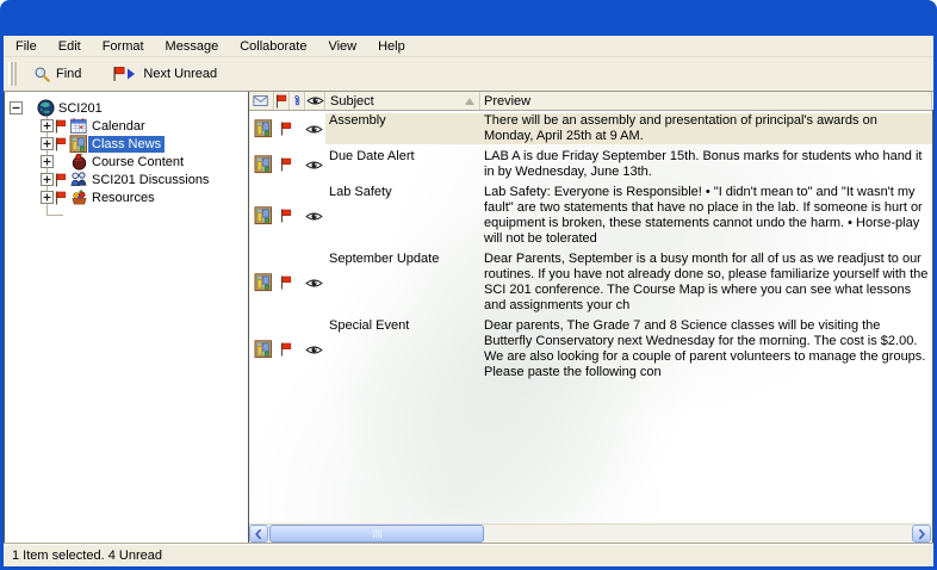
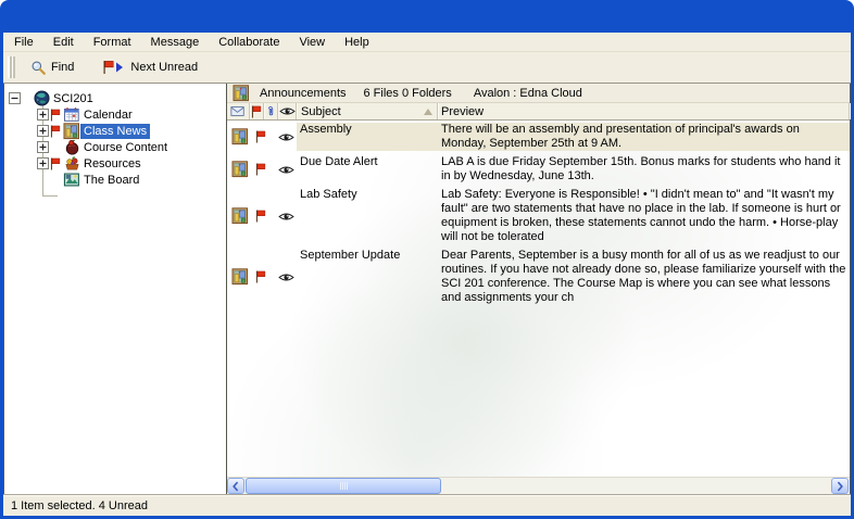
  File
  Edit
  Format
  Message
  Collaborate
  View
  Help
  Find
  Next Unread
  SCI201
  Calendar
  Class News
  Course Content
- SCI201 Discussions
  Resources
+ The Board
+ Announcements
+ 6 Files 0 Folders
+ Avalon : Edna Cloud
  Subject
  Preview
  Assembly
- There will be an assembly and presentation of principal's awards on Monday, April 25th at 9 AM.
+ There will be an assembly and presentation of principal's awards on Monday, September 25th at 9 AM.
  Due Date Alert
  LAB A is due Friday September 15th. Bonus marks for students who hand it in by Wednesday, June 13th.
  Lab Safety
  Lab Safety: Everyone is Responsible! • "I didn't mean to" and "It wasn't my fault" are two statements that have no place in the lab. If someone is hurt or equipment is broken, these statements cannot undo the harm. • Horse-play will not be tolerated
  September Update
  Dear Parents, September is a busy month for all of us as we readjust to our routines. If you have not already done so, please familiarize yourself with the SCI 201 conference. The Course Map is where you can see what lessons and assignments your ch
- Special Event
- Dear parents, The Grade 7 and 8 Science classes will be visiting the Butterfly Conservatory next Wednesday for the morning. The cost is $2.00. We are also looking for a couple of parent volunteers to manage the groups. Please paste the following con
  1 Item selected. 4 Unread
